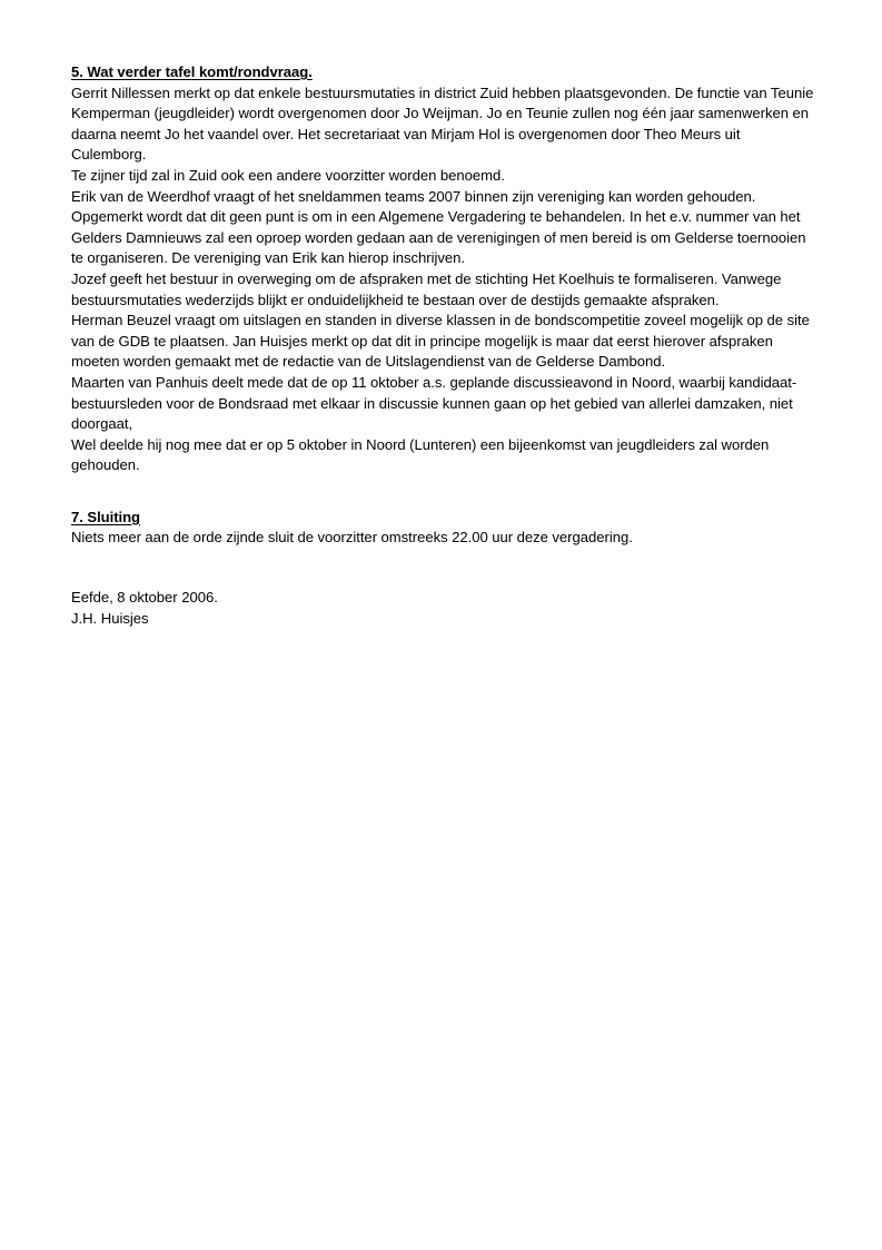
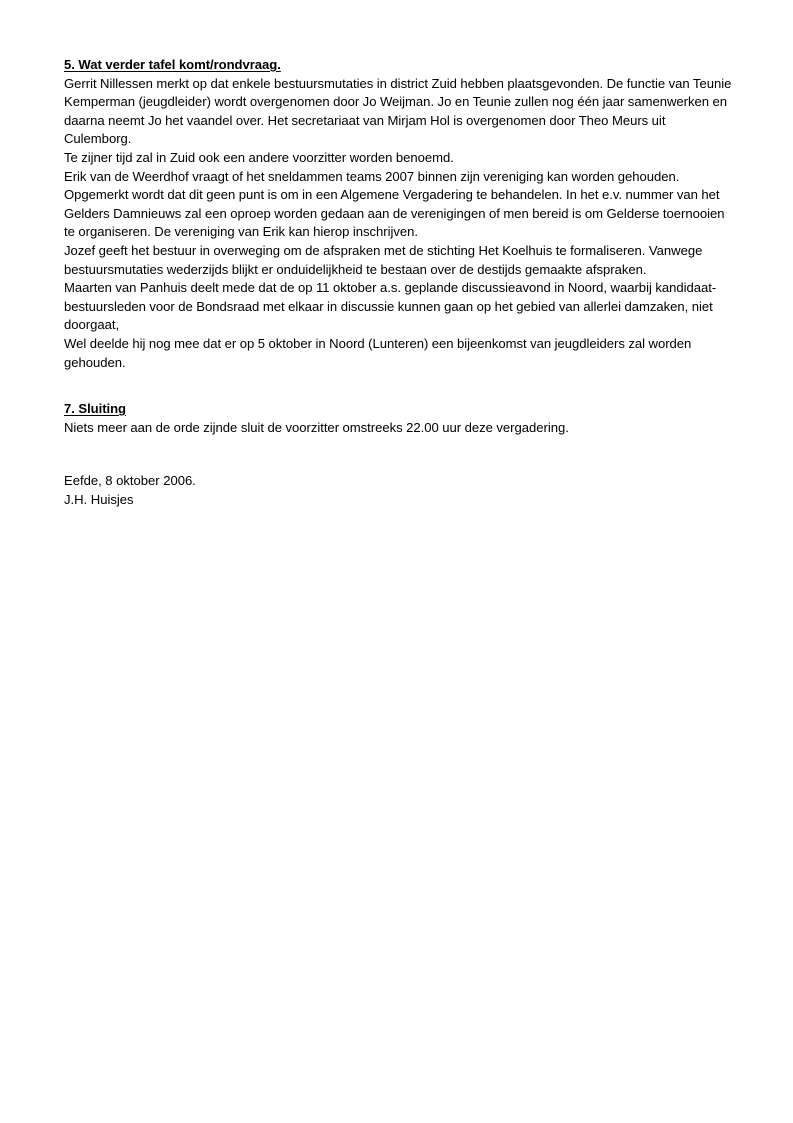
  5. Wat verder tafel komt/rondvraag.
  Gerrit Nillessen merkt op dat enkele bestuursmutaties in district Zuid hebben plaatsgevonden. De functie van Teunie Kemperman (jeugdleider) wordt overgenomen door Jo Weijman. Jo en Teunie zullen nog één jaar samenwerken en daarna neemt Jo het vaandel over. Het secretariaat van Mirjam Hol is overgenomen door Theo Meurs uit Culemborg.
  Te zijner tijd zal in Zuid ook een andere voorzitter worden benoemd.
  Erik van de Weerdhof vraagt of het sneldammen teams 2007 binnen zijn vereniging kan worden gehouden. Opgemerkt wordt dat dit geen punt is om in een Algemene Vergadering te behandelen. In het e.v. nummer van het Gelders Damnieuws zal een oproep worden gedaan aan de verenigingen of men bereid is om Gelderse toernooien te organiseren. De vereniging van Erik kan hierop inschrijven.
  Jozef geeft het bestuur in overweging om de afspraken met de stichting Het Koelhuis te formaliseren. Vanwege bestuursmutaties wederzijds blijkt er onduidelijkheid te bestaan over de destijds gemaakte afspraken.
- Herman Beuzel vraagt om uitslagen en standen in diverse klassen in de bondscompetitie zoveel mogelijk op de site van de GDB te plaatsen. Jan Huisjes merkt op dat dit in principe mogelijk is maar dat eerst hierover afspraken moeten worden gemaakt met de redactie van de Uitslagendienst van de Gelderse Dambond.
  Maarten van Panhuis deelt mede dat de op 11 oktober a.s. geplande discussieavond in Noord, waarbij kandidaat-bestuursleden voor de Bondsraad met elkaar in discussie kunnen gaan op het gebied van allerlei damzaken, niet doorgaat,
  Wel deelde hij nog mee dat er op 5 oktober in Noord (Lunteren) een bijeenkomst van jeugdleiders zal worden gehouden.
  7. Sluiting
  Niets meer aan de orde zijnde sluit de voorzitter omstreeks 22.00 uur deze vergadering.
  Eefde, 8 oktober 2006.
  J.H. Huisjes
